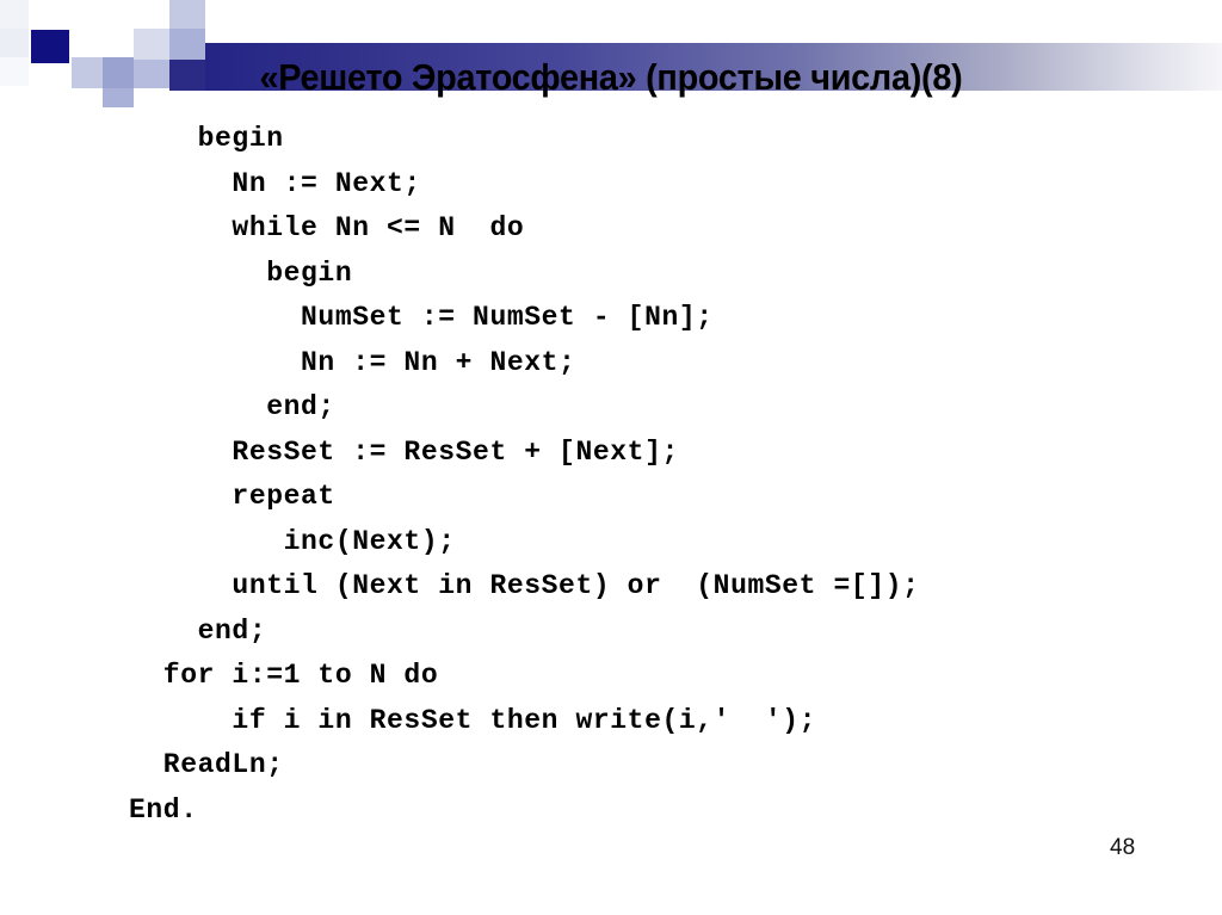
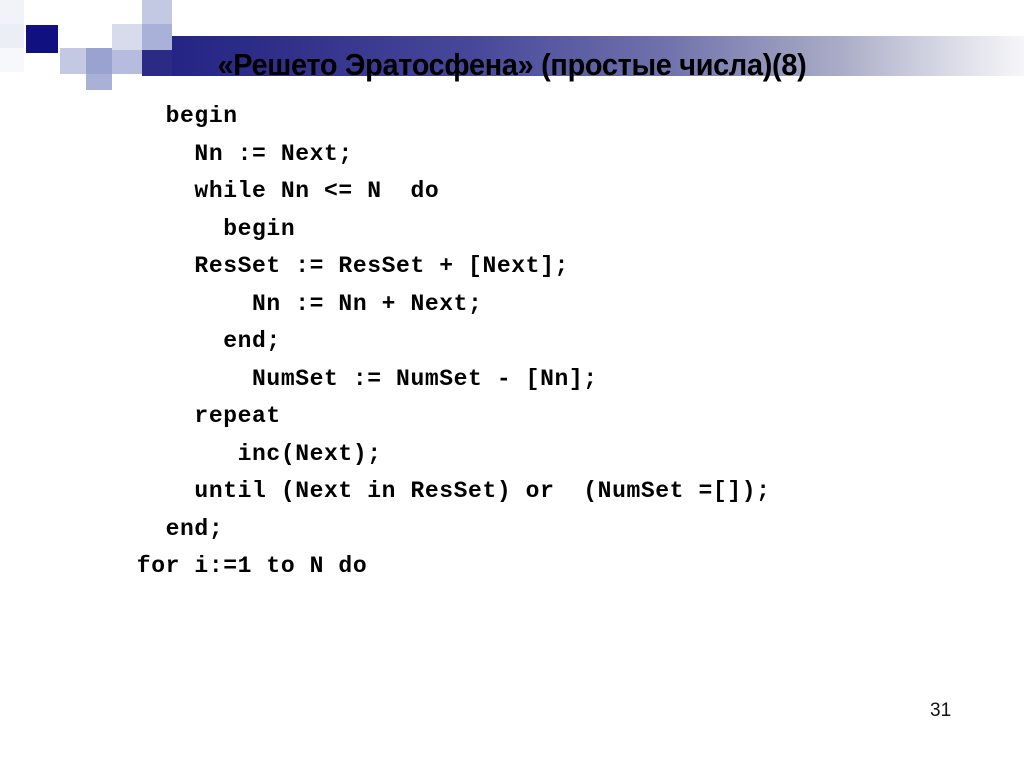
  «Решето Эратосфена» (простые числа)(8)
  begin
  Nn := Next;
  while Nn <= N do
  begin
- NumSet := NumSet - [Nn];
+ ResSet := ResSet + [Next];
  Nn := Nn + Next;
  end;
- ResSet := ResSet + [Next];
+ NumSet := NumSet - [Nn];
  repeat
  inc(Next);
  until (Next in ResSet) or (NumSet =[]);
  end;
  for i:=1 to N do
- if i in ResSet then write(i,' ');
- ReadLn;
- End.
- 48
+ 31
